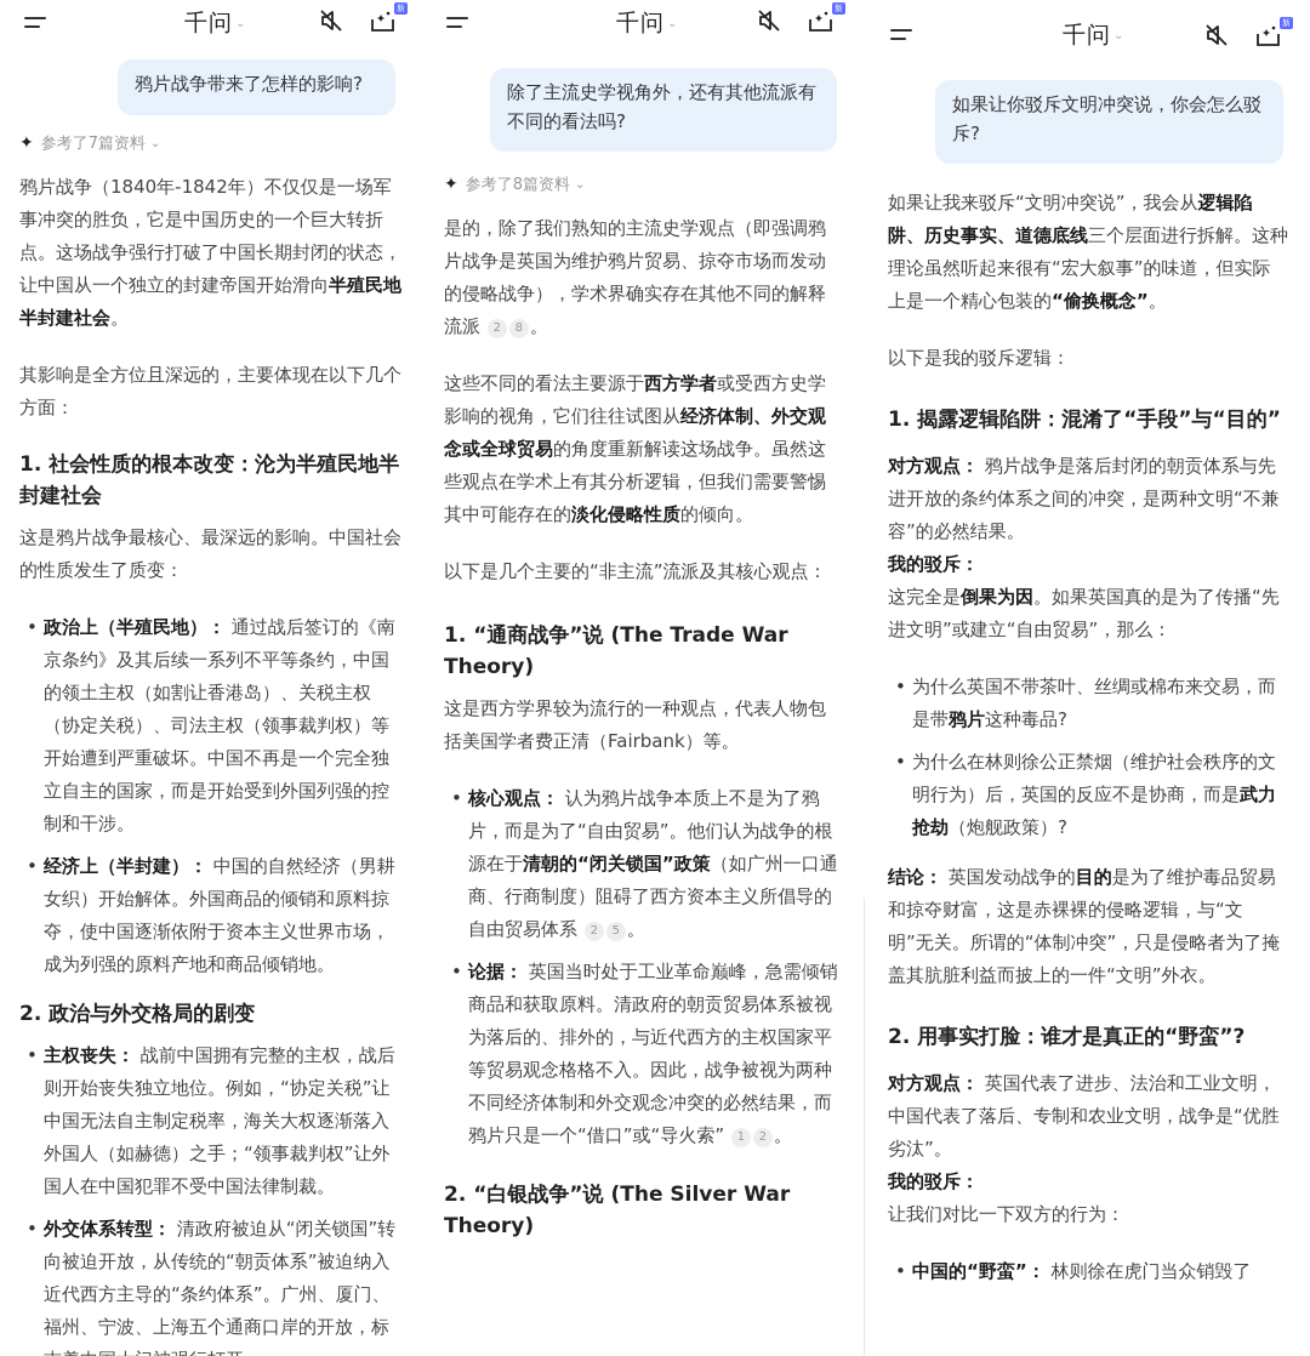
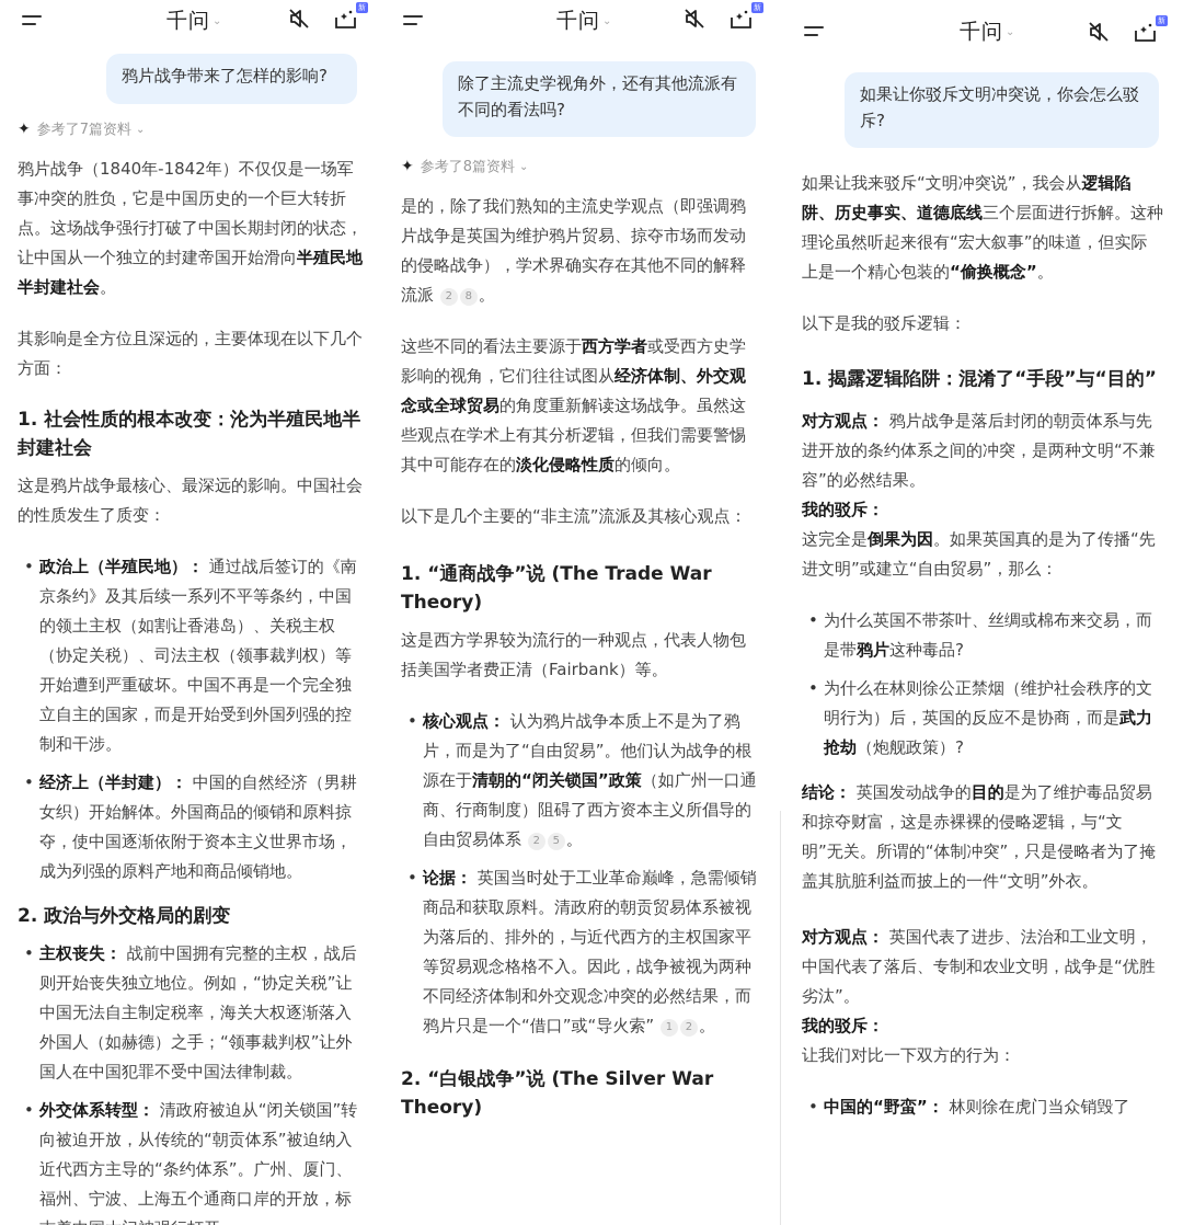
  千问 ⌄
  新
  鸦片战争带来了怎样的影响?
  ✦
  参考了7篇资料
  ⌄
  鸦片战争（1840年-1842年）不仅仅是一场军事冲突的胜负，它是中国历史的一个巨大转折点。这场战争强行打破了中国长期封闭的状态，让中国从一个独立的封建帝国开始滑向半殖民地半封建社会。
  其影响是全方位且深远的，主要体现在以下几个方面：
  1. 社会性质的根本改变：沦为半殖民地半封建社会
  这是鸦片战争最核心、最深远的影响。中国社会的性质发生了质变：
  政治上（半殖民地）： 通过战后签订的《南京条约》及其后续一系列不平等条约，中国的领土主权（如割让香港岛）、关税主权（协定关税）、司法主权（领事裁判权）等开始遭到严重破坏。中国不再是一个完全独立自主的国家，而是开始受到外国列强的控制和干涉。
  经济上（半封建）： 中国的自然经济（男耕女织）开始解体。外国商品的倾销和原料掠夺，使中国逐渐依附于资本主义世界市场，成为列强的原料产地和商品倾销地。
  2. 政治与外交格局的剧变
  主权丧失： 战前中国拥有完整的主权，战后则开始丧失独立地位。例如，“协定关税”让中国无法自主制定税率，海关大权逐渐落入外国人（如赫德）之手；“领事裁判权”让外国人在中国犯罪不受中国法律制裁。
  外交体系转型： 清政府被迫从“闭关锁国”转向被迫开放，从传统的“朝贡体系”被迫纳入近代西方主导的“条约体系”。广州、厦门、福州、宁波、上海五个通商口岸的开放，标
  千问 ⌄
  新
  除了主流史学视角外，还有其他流派有不同的看法吗?
  ✦
  参考了8篇资料
  ⌄
  是的，除了我们熟知的主流史学观点（即强调鸦片战争是英国为维护鸦片贸易、掠夺市场而发动的侵略战争），学术界确实存在其他不同的解释流派 2 8 。
  这些不同的看法主要源于西方学者或受西方史学影响的视角，它们往往试图从经济体制、外交观念或全球贸易的角度重新解读这场战争。虽然这些观点在学术上有其分析逻辑，但我们需要警惕其中可能存在的淡化侵略性质的倾向。
  以下是几个主要的“非主流”流派及其核心观点：
  1. “通商战争”说 (The Trade War Theory)
  这是西方学界较为流行的一种观点，代表人物包括美国学者费正清（Fairbank）等。
  核心观点： 认为鸦片战争本质上不是为了鸦片，而是为了“自由贸易”。他们认为战争的根源在于清朝的“闭关锁国”政策（如广州一口通商、行商制度）阻碍了西方资本主义所倡导的自由贸易体系 2 5 。
  论据： 英国当时处于工业革命巅峰，急需倾销商品和获取原料。清政府的朝贡贸易体系被视为落后的、排外的，与近代西方的主权国家平等贸易观念格格不入。因此，战争被视为两种不同经济体制和外交观念冲突的必然结果，而鸦片只是一个“借口”或“导火索” 1 2 。
  2. “白银战争”说 (The Silver War Theory)
  千问 ⌄
  新
  如果让你驳斥文明冲突说，你会怎么驳斥?
  如果让我来驳斥“文明冲突说”，我会从逻辑陷阱、历史事实、道德底线三个层面进行拆解。这种理论虽然听起来很有“宏大叙事”的味道，但实际上是一个精心包装的“偷换概念”。
  以下是我的驳斥逻辑：
  1. 揭露逻辑陷阱：混淆了“手段”与“目的”
  对方观点： 鸦片战争是落后封闭的朝贡体系与先进开放的条约体系之间的冲突，是两种文明“不兼容”的必然结果。
  我的驳斥：
  这完全是倒果为因。如果英国真的是为了传播“先进文明”或建立“自由贸易”，那么：
  为什么英国不带茶叶、丝绸或棉布来交易，而是带鸦片这种毒品?
  为什么在林则徐公正禁烟（维护社会秩序的文明行为）后，英国的反应不是协商，而是武力抢劫（炮舰政策）?
  结论： 英国发动战争的目的是为了维护毒品贸易和掠夺财富，这是赤裸裸的侵略逻辑，与“文明”无关。所谓的“体制冲突”，只是侵略者为了掩盖其肮脏利益而披上的一件“文明”外衣。
- 2. 用事实打脸：谁才是真正的“野蛮”?
  对方观点： 英国代表了进步、法治和工业文明，中国代表了落后、专制和农业文明，战争是“优胜劣汰”。
  我的驳斥：
  让我们对比一下双方的行为：
  中国的“野蛮”： 林则徐在虎门当众销毁了
